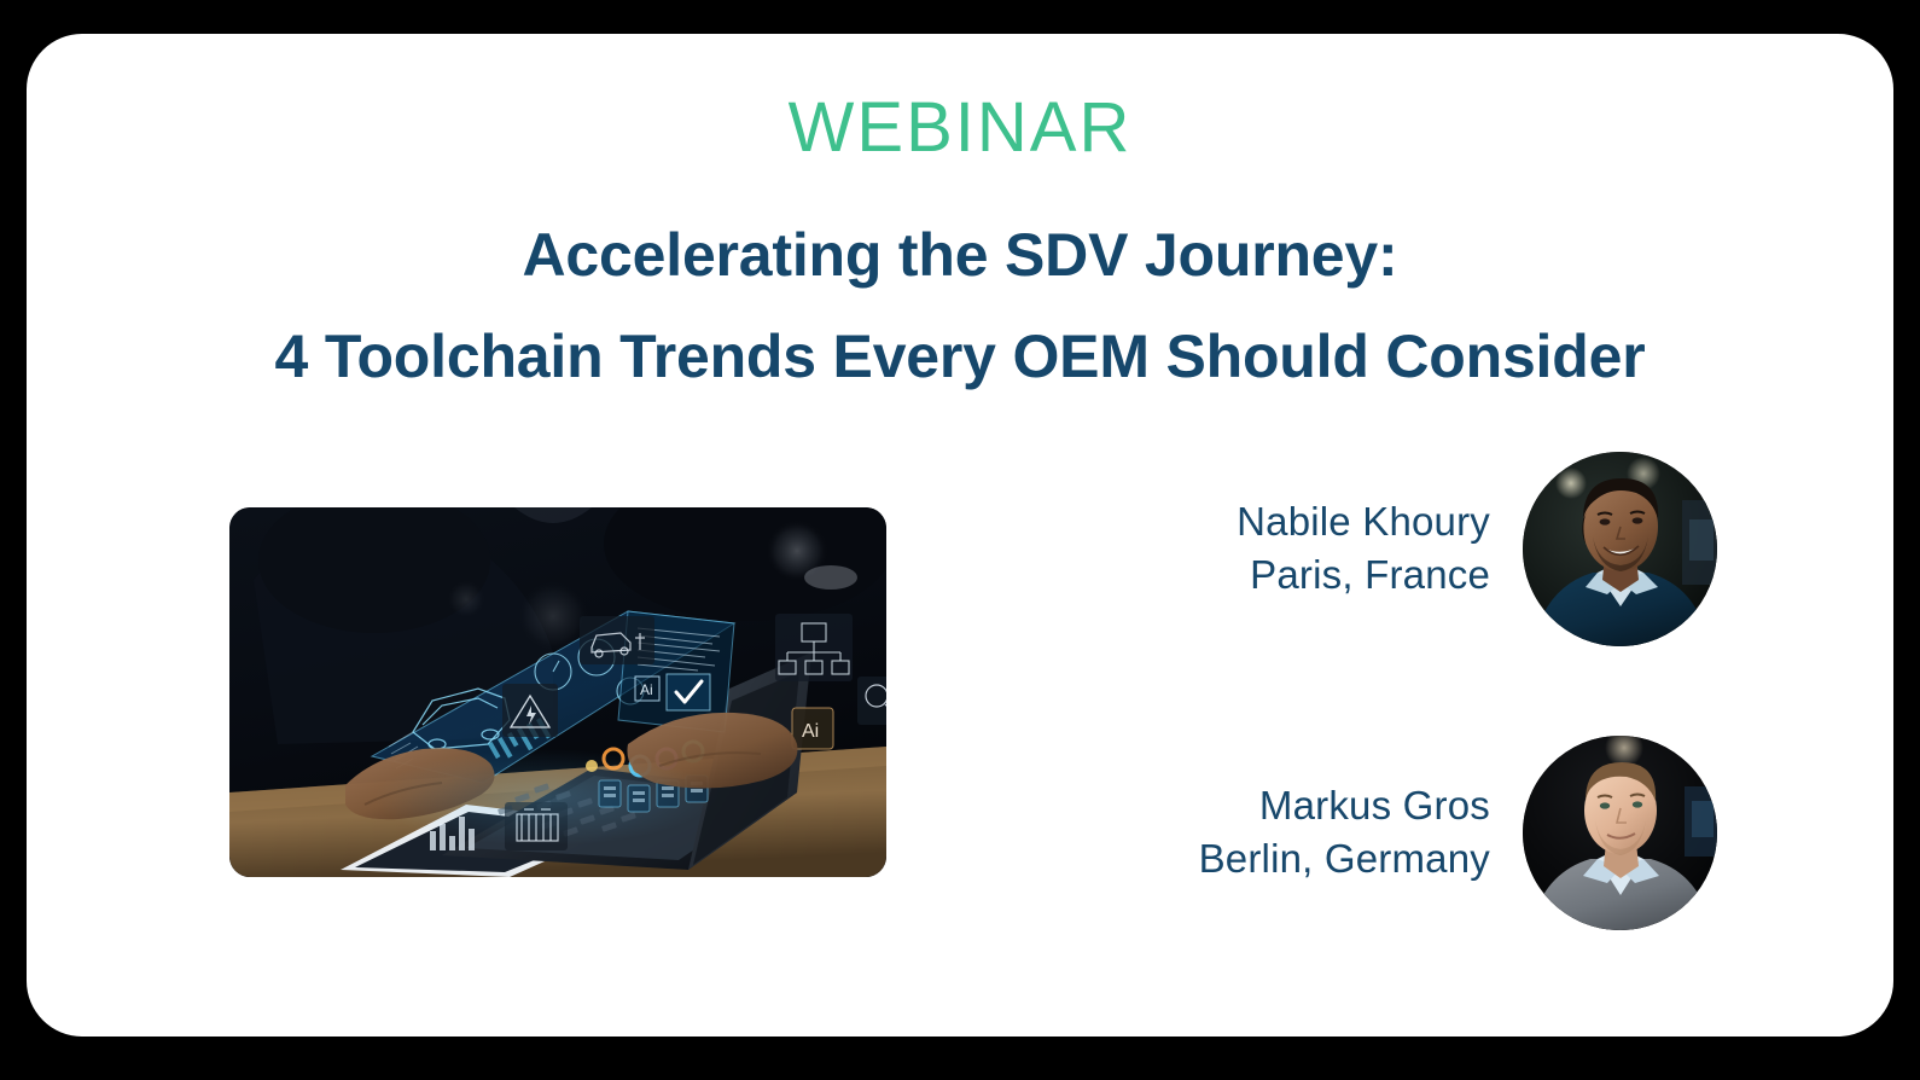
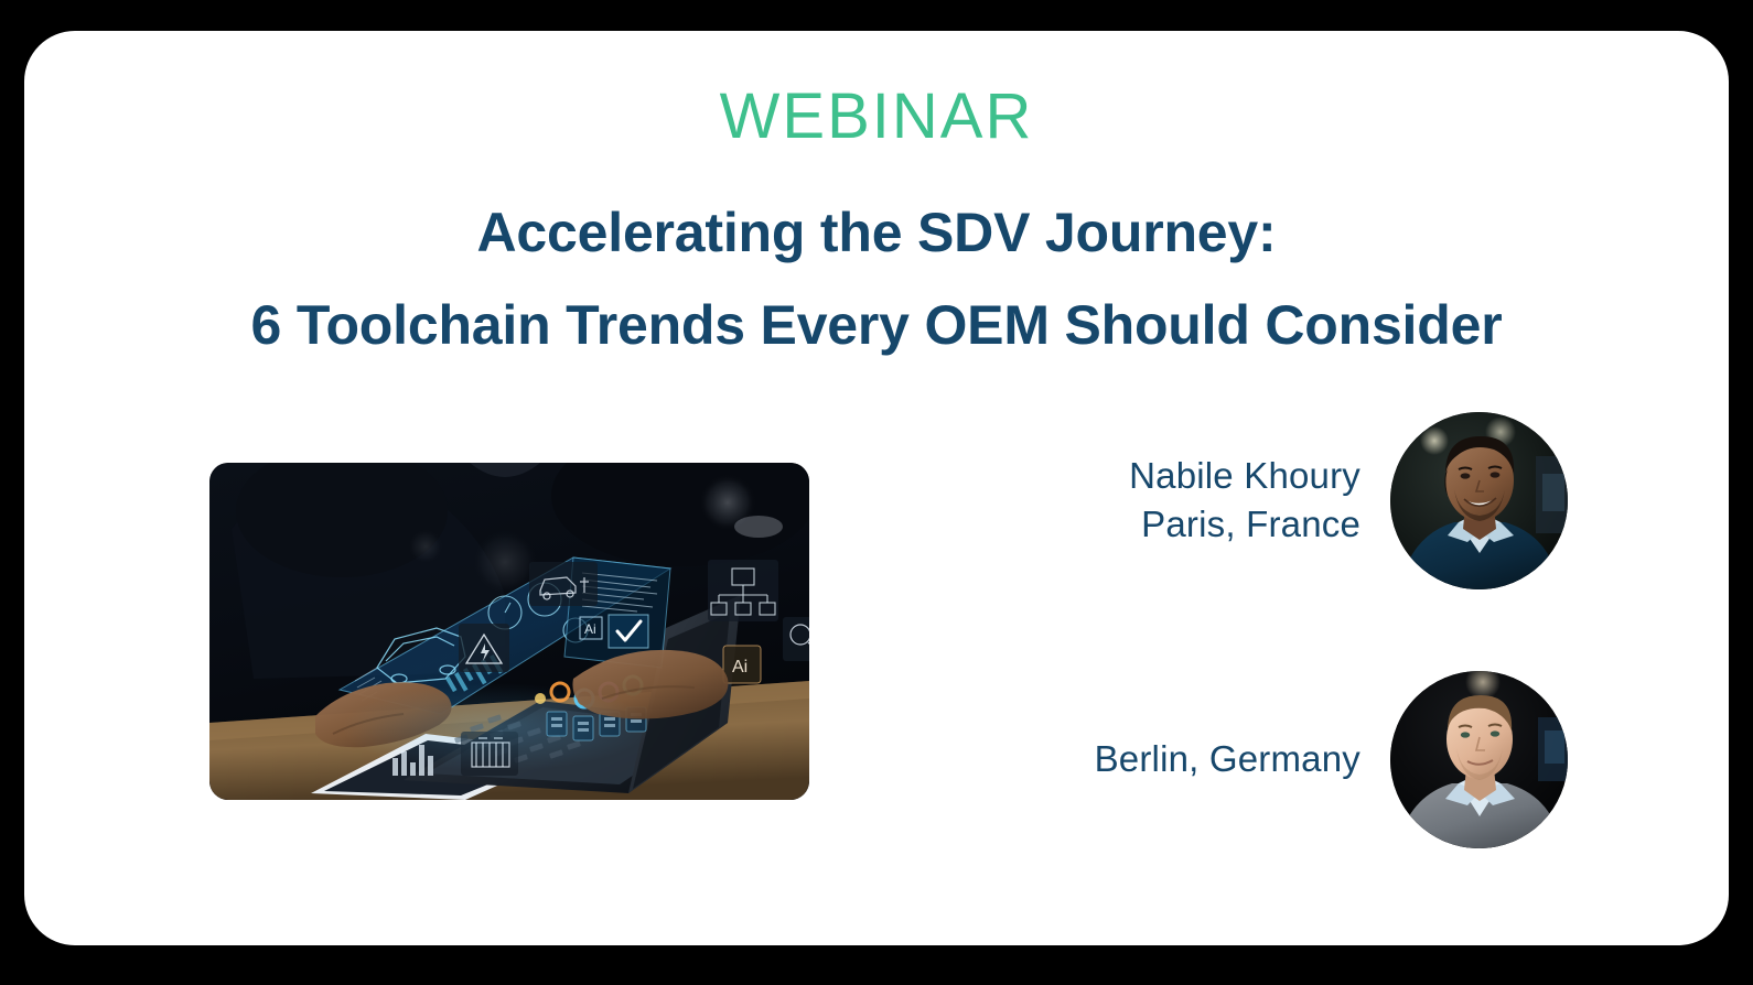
  WEBINAR
  Accelerating the SDV Journey:
- 4 Toolchain Trends Every OEM Should Consider
+ 6 Toolchain Trends Every OEM Should Consider
  Ai
  Ai
  Nabile Khoury
  Paris, France
- Markus Gros
  Berlin, Germany
